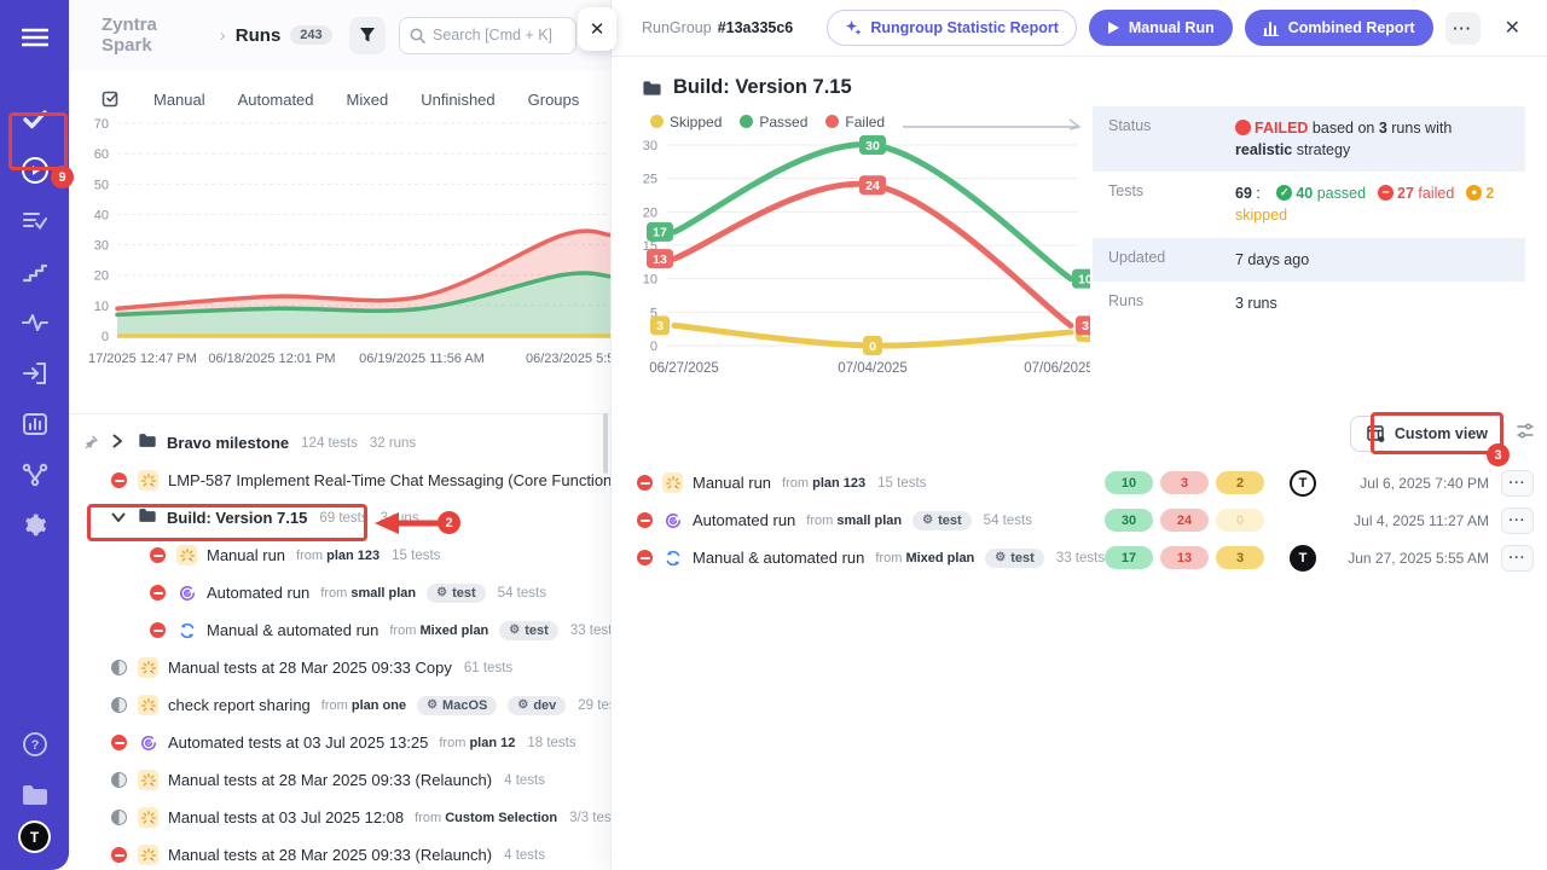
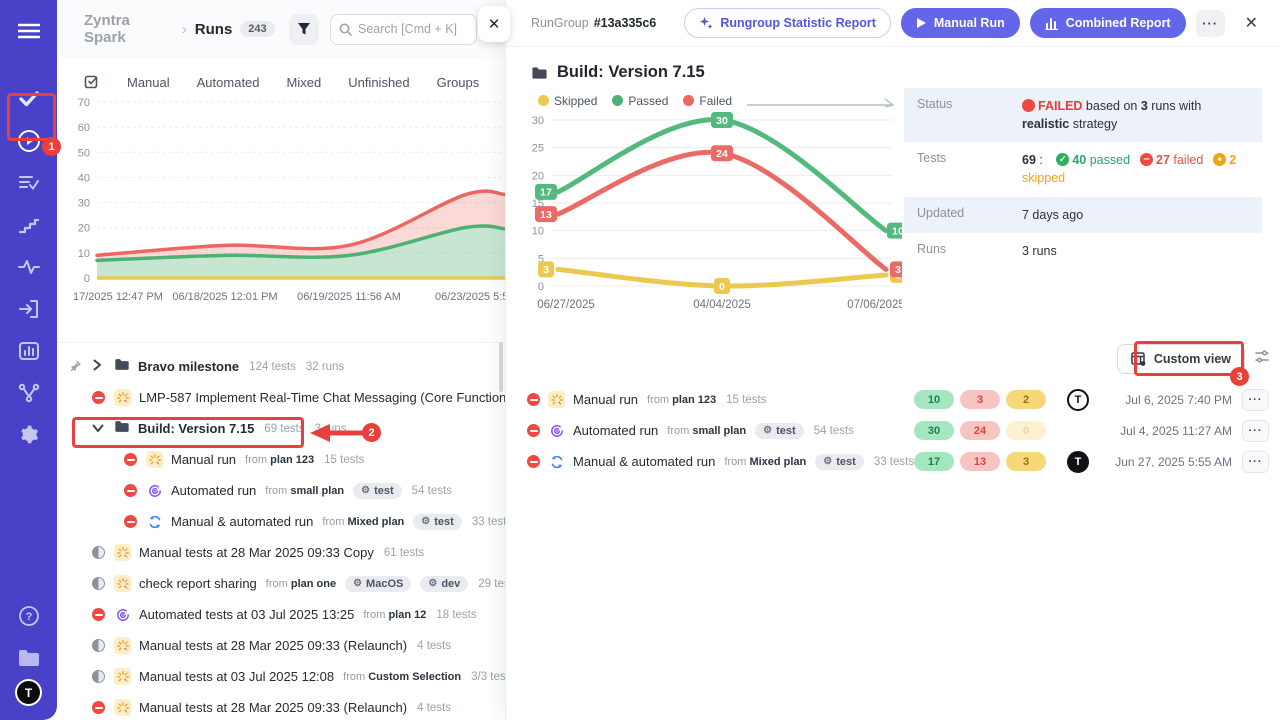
  ?
  T
  Zyntra Spark
  ›
  Runs
  243
  Search [Cmd + K]
  Manual
  Automated
  Mixed
  Unfinished
  Groups
  0
  10
  20
  30
  40
  50
  60
  70
  17/2025 12:47 PM
  06/18/2025 12:01 PM
  06/19/2025 11:56 AM
  06/23/2025 5:
  Bravo milestone
  124 tests
  32 runs
  LMP-587 Implement Real-Time Chat Messaging (Core Function
  Build: Version 7.15
  69 tests
  3uns
  Manual run
  from plan 123
  15 tests
  Automated run
  from small plan
  ⚙
  test
  54 tests
  Manual & automated run
  from Mixed plan
  ⚙
  test
  33 tes
  Manual tests at 28 Mar 2025 09:33 Copy
  61 tests
  check report sharing
  from plan one
  ⚙
  MacOS
  ⚙
  dev
  Automated tests at 03 Jul 2025 13:25
  from plan 12
  18 tests
  Manual tests at 28 Mar 2025 09:33 (Relaunch)
  4 tests
  Manual tests at 03 Jul 2025 12:08
  from Custom Selection
  3/3 tes
  Manual tests at 28 Mar 2025 09:33 (Relaunch)
  4 tests
  ✕
  RunGroup
  #13a335c6
  Rungroup Statistic Report
  Manual Run
  Combined Report
  ···
  ✕
  Build: Version 7.15
  Skipped
  Passed
  Failed
  0
  5
  10
  15
  20
  25
  30
  3
  0
  13
  24
  3
  17
  30
  10
  06/27/2025
- 07/04/2025
+ 04/04/2025
  07/06/2025
  Status
  FAILED based on 3 runs with realistic strategy
  Tests
  69 : 40 passed 27 failed 2 skipped
  Updated
  7 days ago
  Runs
  3 runs
  Custom view
  Manual run
  from plan 123
  15 tests
  10
  3
  2
  T
  Jul 6, 2025 7:40 PM
  ···
  Automated run
  from small plan
  ⚙
  test
  54 tests
  30
  24
  0
  Jul 4, 2025 11:27 AM
  ···
  Manual & automated run
  from Mixed plan
  ⚙
  test
  33 tests
  17
  13
  3
  T
  Jun 27, 2025 5:55 AM
  ···
- 9
+ 1
  2
  3
